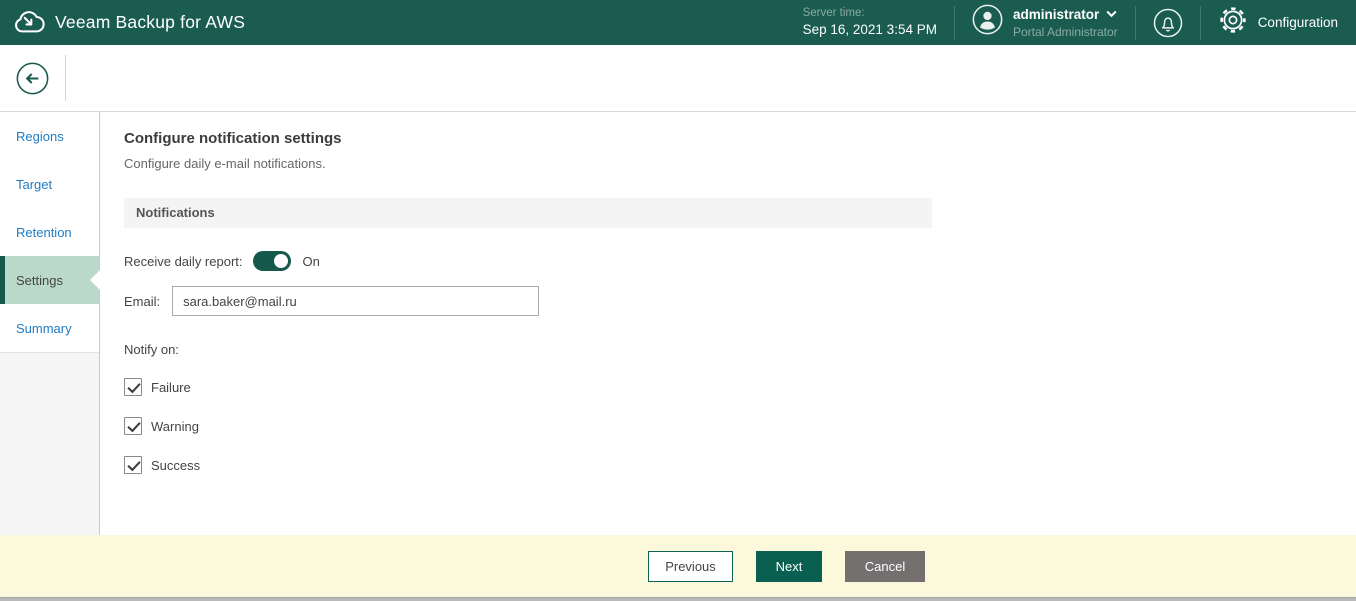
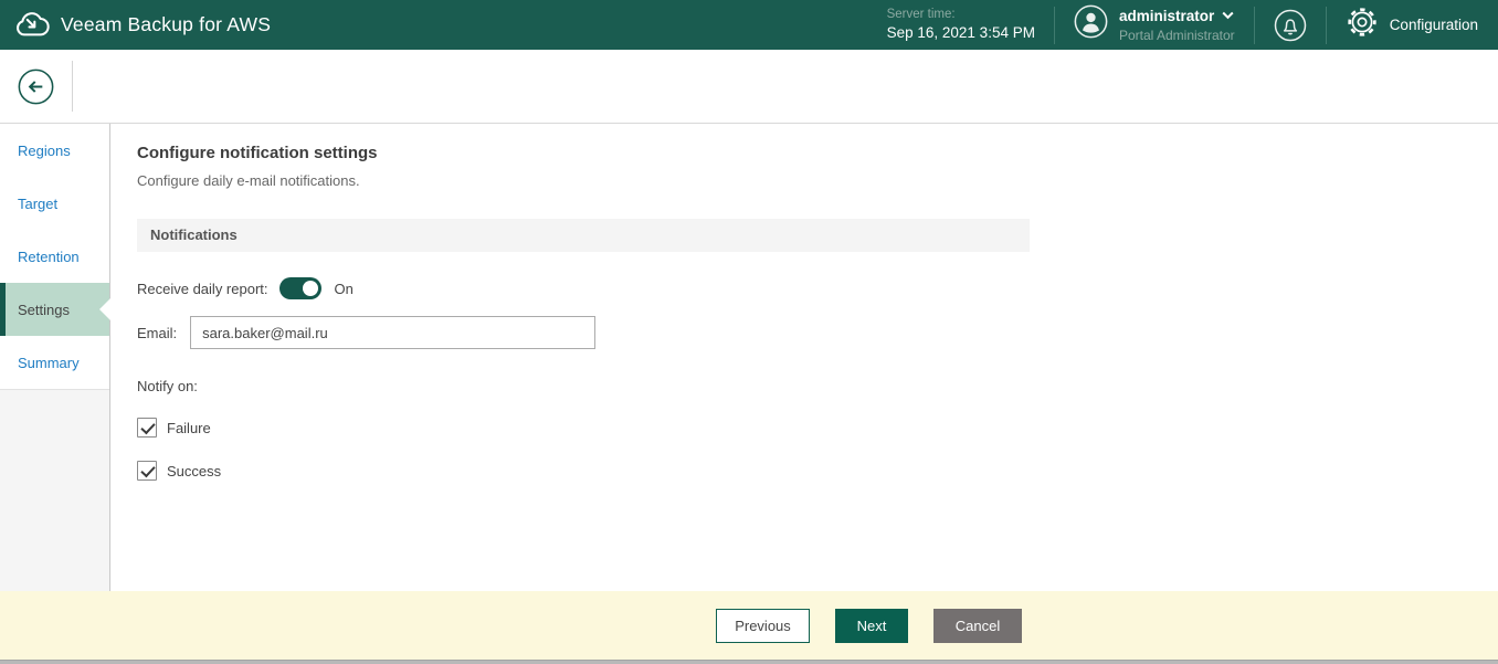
  Veeam Backup for AWS
  Server time:
  Sep 16, 2021 3:54 PM
  administrator
  Portal Administrator
  Configuration
  Regions
  Target
  Retention
  Settings
  Summary
  Configure notification settings
  Configure daily e-mail notifications.
  Notifications
  Receive daily report:
  On
  Email:
  sara.baker@mail.ru
  Notify on:
  Failure
- Warning
  Success
  Previous
  Next
  Cancel
